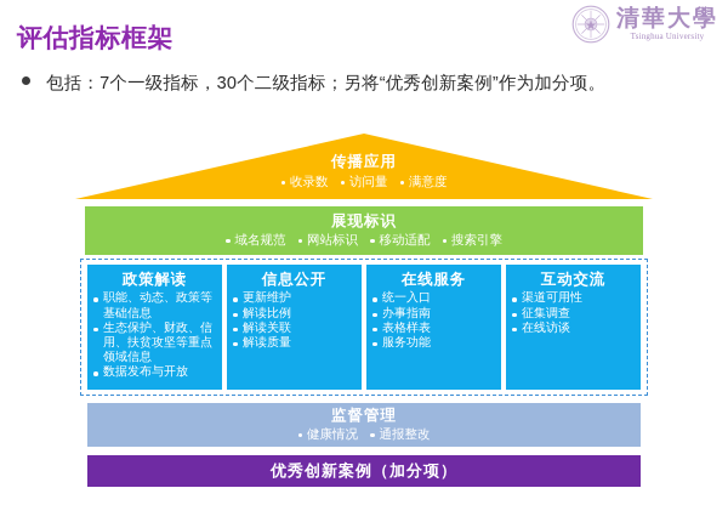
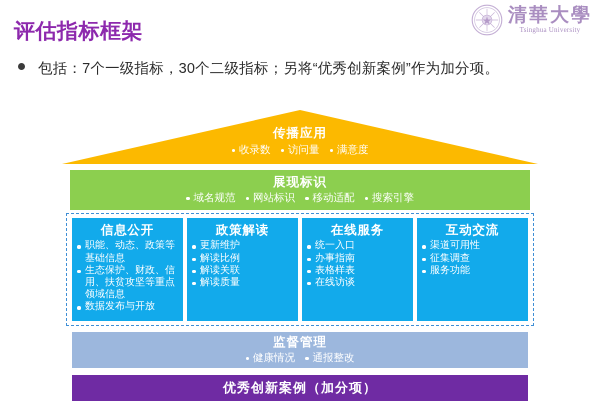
  评估指标框架
  包括：7个一级指标，30个二级指标；另将“优秀创新案例”作为加分项。
  清華大學
  Tsinghua University
  传播应用
  收录数
  访问量
  满意度
  展现标识
  域名规范
  网站标识
  移动适配
  搜索引擎
- 政策解读
+ 信息公开
  职能、动态、政策等基础信息
  生态保护、财政、信用、扶贫攻坚等重点领域信息
  数据发布与开放
- 信息公开
+ 政策解读
  更新维护
  解读比例
  解读关联
  解读质量
  在线服务
  统一入口
  办事指南
  表格样表
- 服务功能
+ 在线访谈
  互动交流
  渠道可用性
  征集调查
- 在线访谈
+ 服务功能
  监督管理
  健康情况
  通报整改
  优秀创新案例（加分项）
